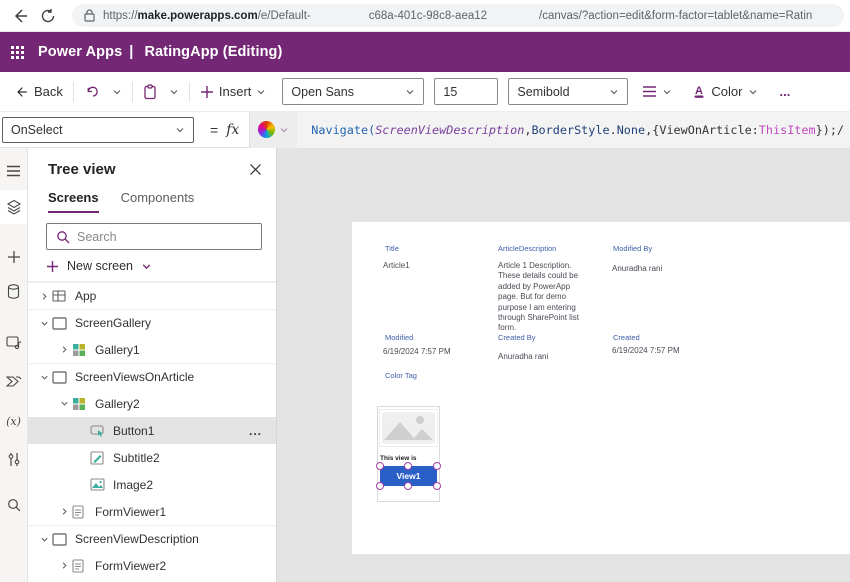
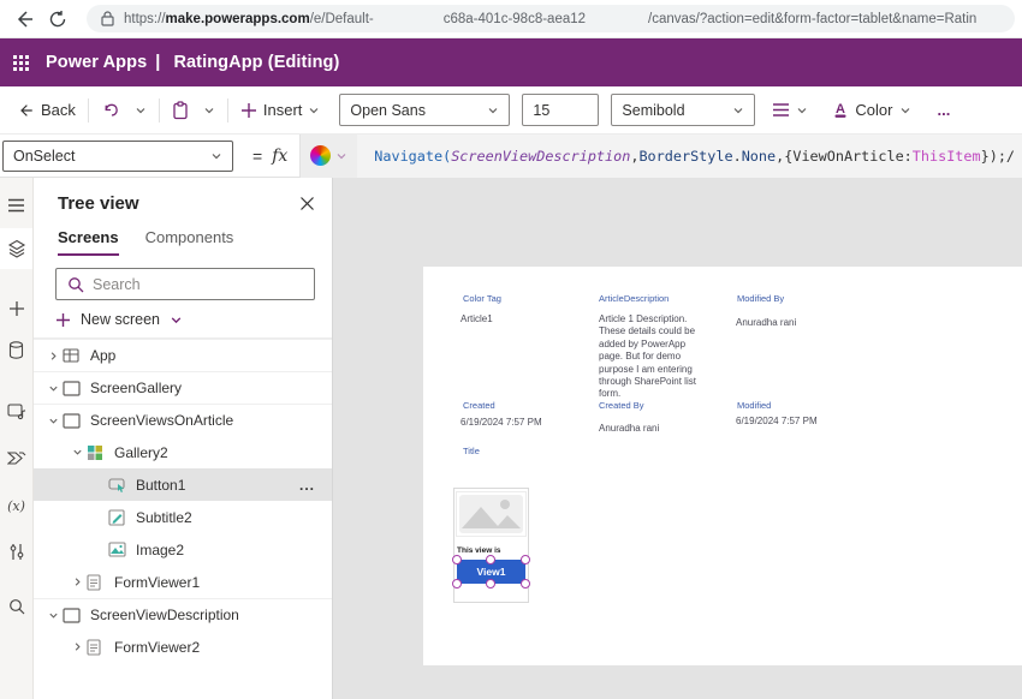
  https://make.powerapps.com/e/Default-
  c68a-401c-98c8-aea12
  /canvas/?action=edit&form-factor=tablet&name=Ratin
  Power Apps
  |
  RatingApp (Editing)
  Back
  Insert
  Open Sans
  15
  Semibold
  A
  Color
  ...
  OnSelect
  =
  fx
  Navigate(ScreenViewDescription,BorderStyle.None,{ViewOnArticle:ThisItem});/
  (x)
  Tree view
  Screens
  Components
  Search
  New screen
  App
  ScreenGallery
- Gallery1
  ScreenViewsOnArticle
  Gallery2
  Button1
  ...
  Subtitle2
  Image2
  FormViewer1
  ScreenViewDescription
  FormViewer2
- Title
+ Color Tag
  Article1
  ArticleDescription
  Article 1 Description. These details could be added by PowerApp page. But for demo purpose I am entering through SharePoint list form.
  Modified By
  Anuradha rani
- Modified
+ Created
  6/19/2024 7:57 PM
  Created By
  Anuradha rani
- Created
+ Modified
  6/19/2024 7:57 PM
- Color Tag
+ Title
  View1
